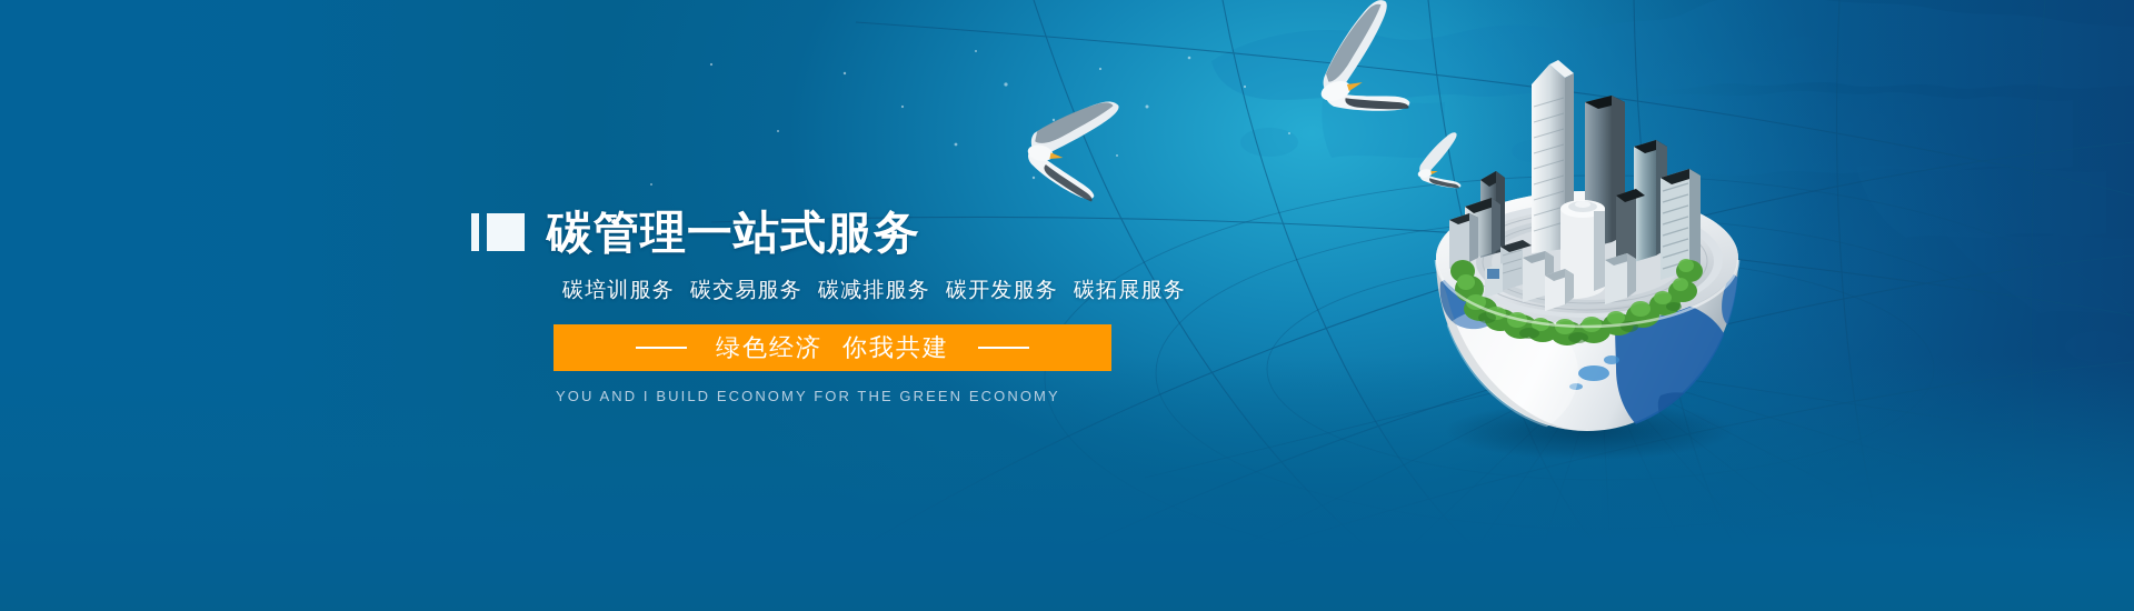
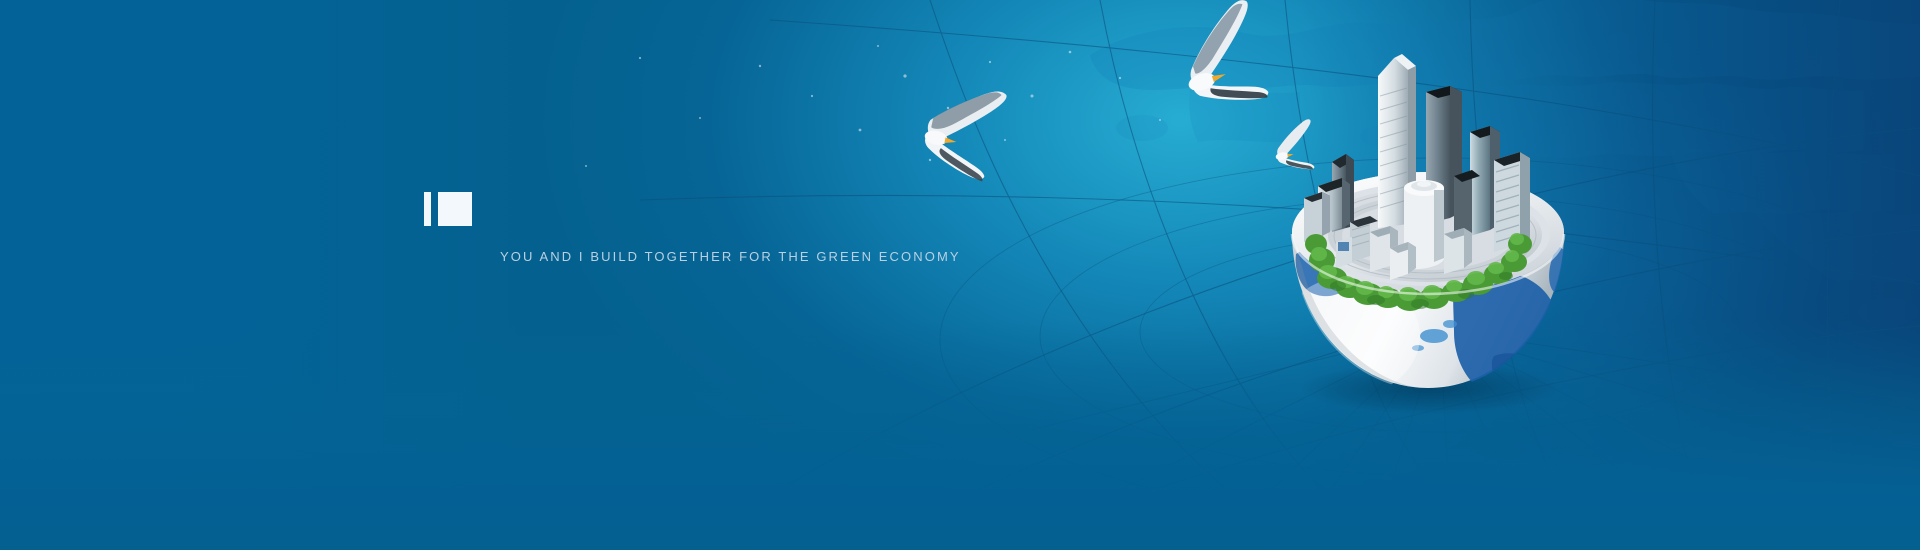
- 碳管理一站式服务
- 碳培训服务 碳交易服务 碳减排服务 碳开发服务 碳拓展服务
- 绿色经济 你我共建
- YOU AND I BUILD ECONOMY FOR THE GREEN ECONOMY
+ YOU AND I BUILD TOGETHER FOR THE GREEN ECONOMY
